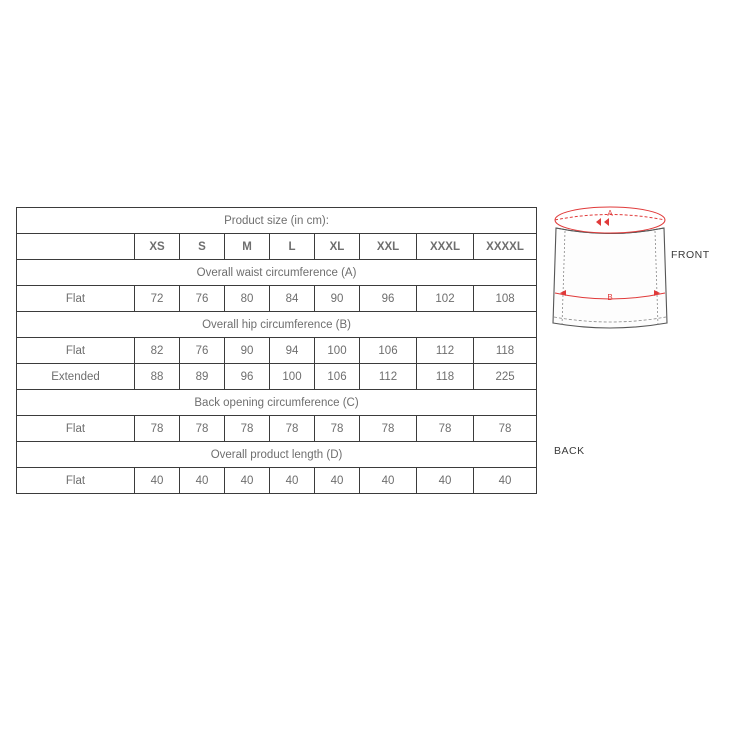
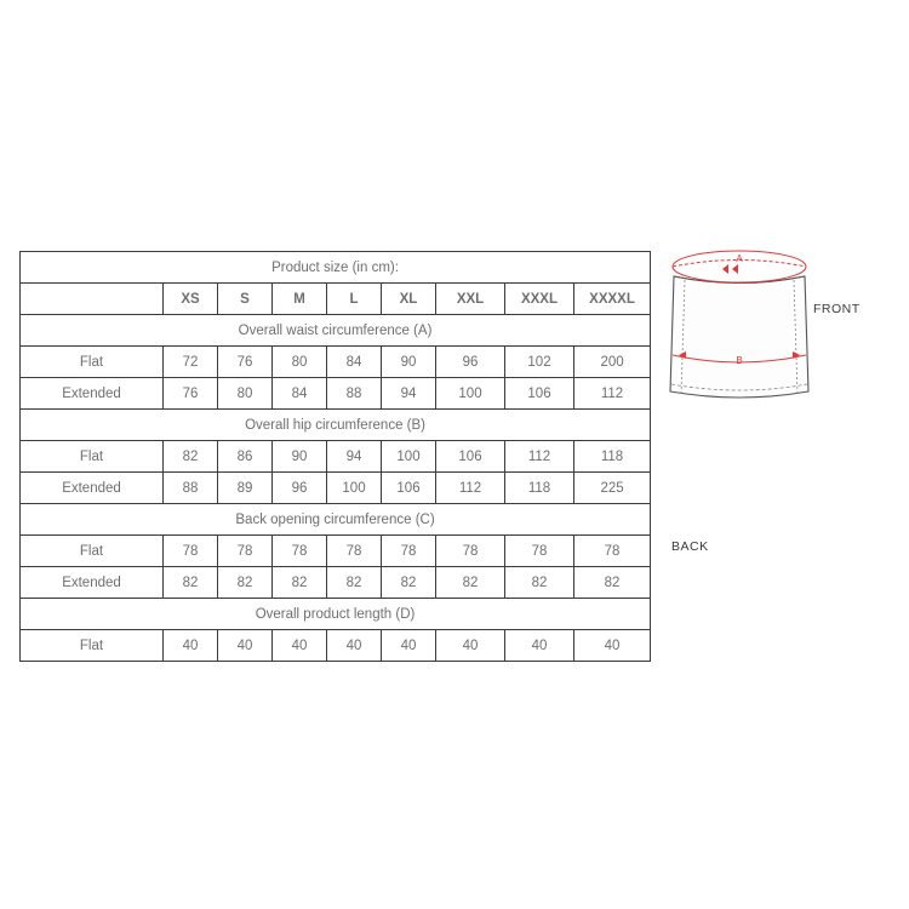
  Product size (in cm):
  	XS	S	M	L	XL	XXL	XXXL	XXXXL
  Overall waist circumference (A)
- Flat	72	76	80	84	90	96	102	108
+ Flat	72	76	80	84	90	96	102	200
+ Extended	76	80	84	88	94	100	106	112
  Overall hip circumference (B)
- Flat	82	76	90	94	100	106	112	118
+ Flat	82	86	90	94	100	106	112	118
  Extended	88	89	96	100	106	112	118	225
  Back opening circumference (C)
  Flat	78	78	78	78	78	78	78	78
+ Extended	82	82	82	82	82	82	82	82
  Overall product length (D)
  Flat	40	40	40	40	40	40	40	40
  A
  B
  FRONT
  BACK
